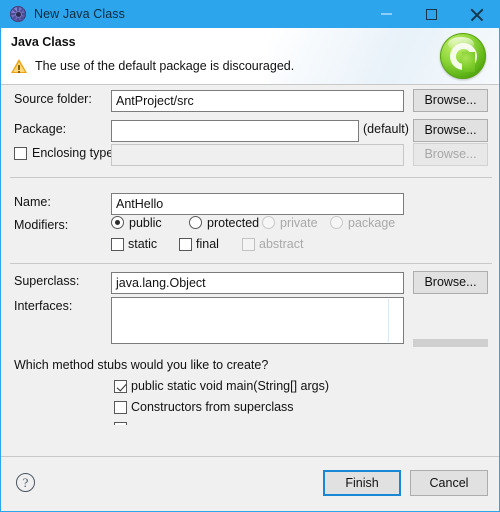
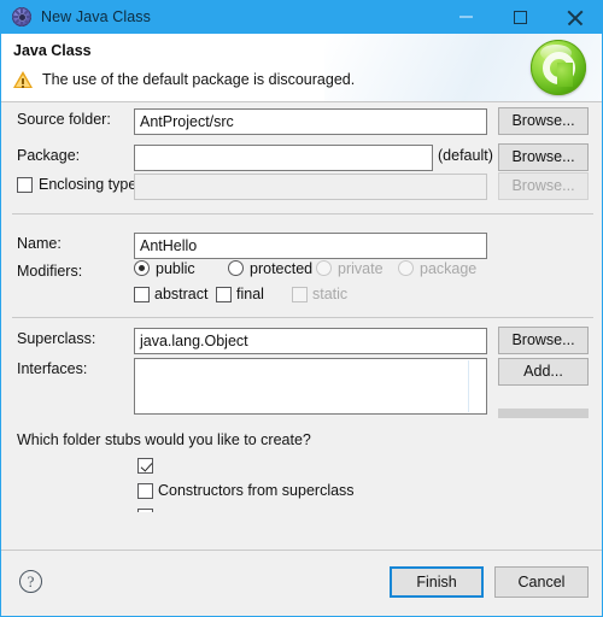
  New Java Class
  Java Class
  The use of the default package is discouraged.
  Source folder:
  AntProject/src
  Browse...
  Package:
  (default)
  Browse...
  Enclosing type
  Browse...
  Name:
  AntHello
  Modifiers:
  public
  protected
  private
  package
- static
+ abstract
  final
- abstract
+ static
  Superclass:
  java.lang.Object
  Browse...
  Interfaces:
+ Add...
- Which method stubs would you like to create?
+ Which folder stubs would you like to create?
- public static void main(String[] args)
  Constructors from superclass
  ?
  Finish
  Cancel
